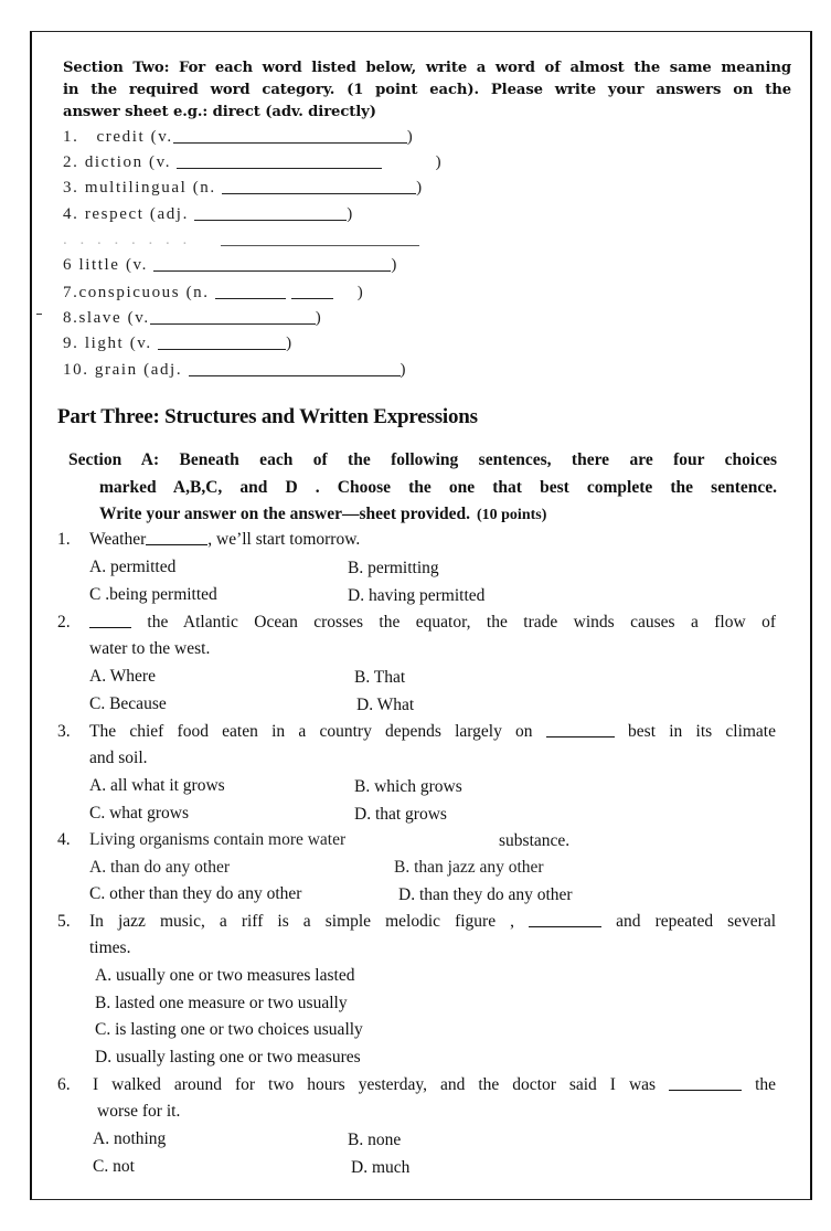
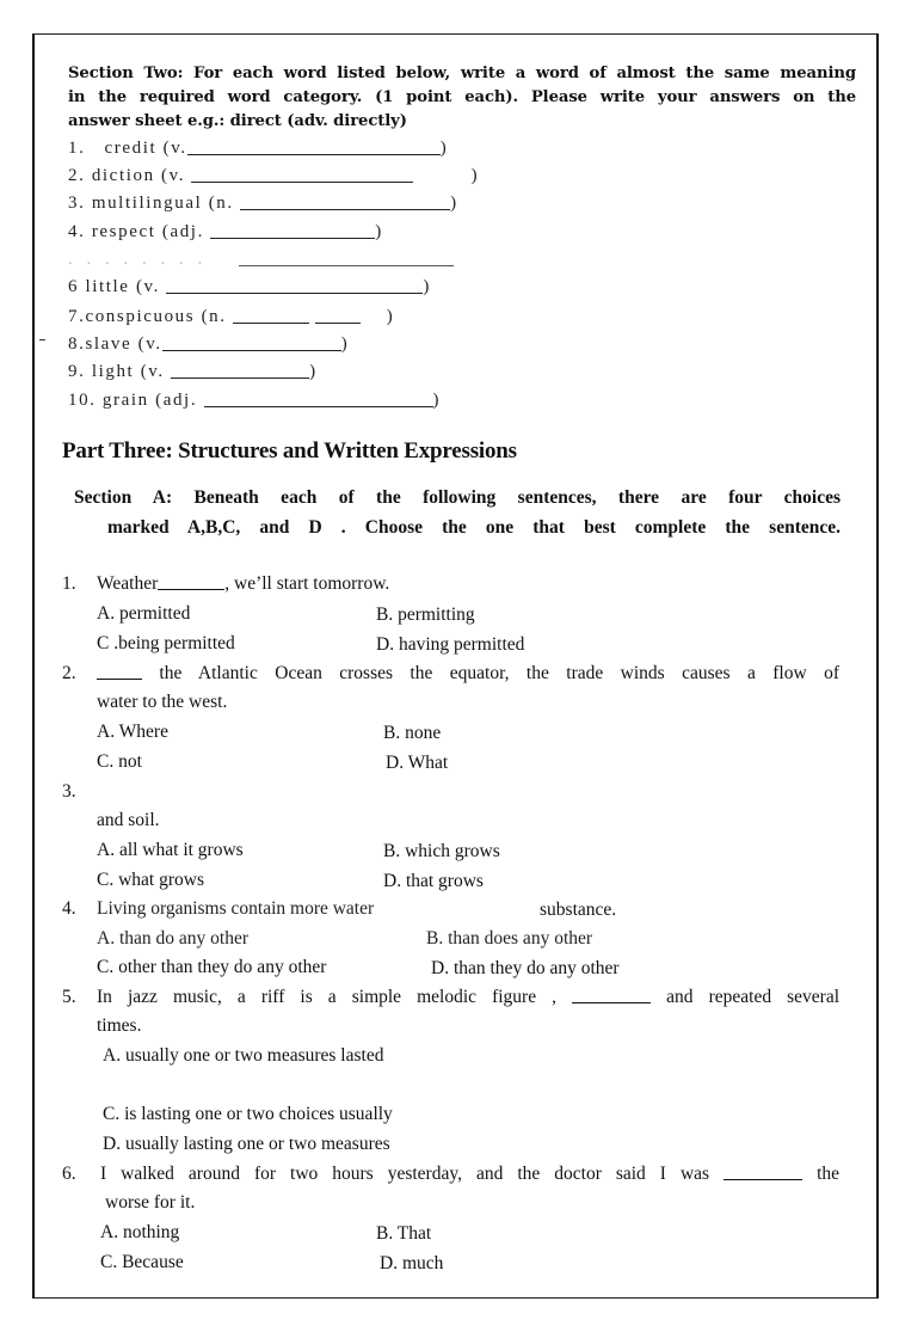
  Section Two: For each word listed below, write a word of almost the same meaning
  in the required word category. (1 point each). Please write your answers on the
  answer sheet e.g.: direct (adv. directly)
  1. credit (v. )
  2. diction (v. )
  3. multilingual (n. )
  4. respect (adj. )
  . . . . . . . .
  6 little (v. )
  7.conspicuous (n. )
  8.slave (v. )
  9. light (v. )
  10. grain (adj. )
  Part Three: Structures and Written Expressions
  Section A: Beneath each of the following sentences, there are four choices
  marked A,B,C, and D . Choose the one that best complete the sentence.
- Write your answer on the answer—sheet provided. (10 points)
  1.
  Weather , we’ll start tomorrow.
  A. permitted
  B. permitting
  C .being permitted
  D. having permitted
  2.
  the Atlantic Ocean crosses the equator, the trade winds causes a flow of
  water to the west.
  A. Where
- B. That
+ B. none
- C. Because
+ C. not
  D. What
  3.
- The chief food eaten in a country depends largely on best in its climate
  and soil.
  A. all what it grows
  B. which grows
  C. what grows
  D. that grows
  4.
  Living organisms contain more water
  substance.
  A. than do any other
- B. than jazz any other
+ B. than does any other
  C. other than they do any other
  D. than they do any other
  5.
  In jazz music, a riff is a simple melodic figure , and repeated several
  times.
  A. usually one or two measures lasted
- B. lasted one measure or two usually
  C. is lasting one or two choices usually
  D. usually lasting one or two measures
  6.
  I walked around for two hours yesterday, and the doctor said I was the
  worse for it.
  A. nothing
- B. none
+ B. That
- C. not
+ C. Because
  D. much
